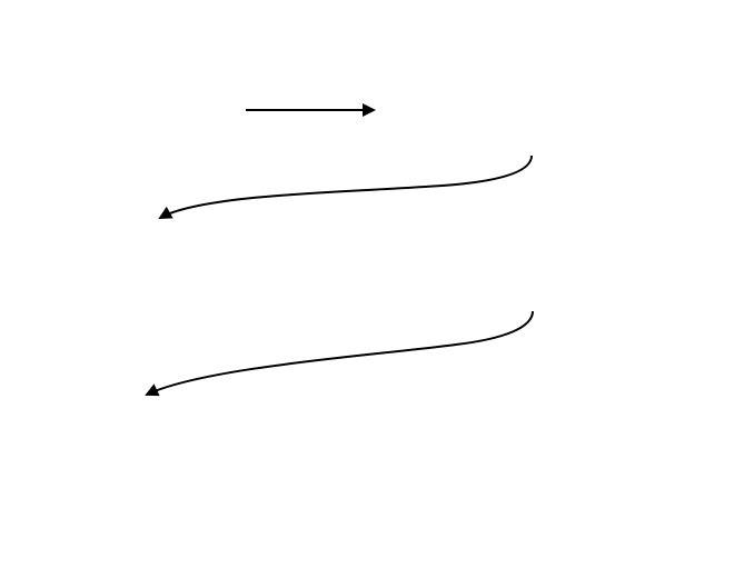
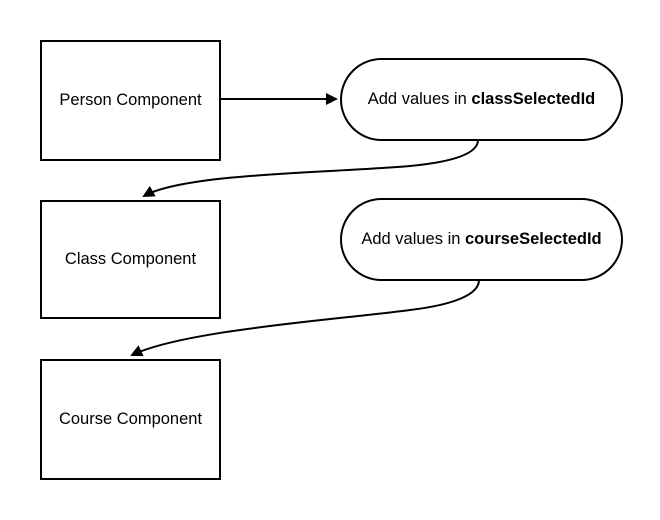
+ Person Component
+ Add values in classSelectedId
+ Class Component
+ Add values in courseSelectedId
+ Course Component
